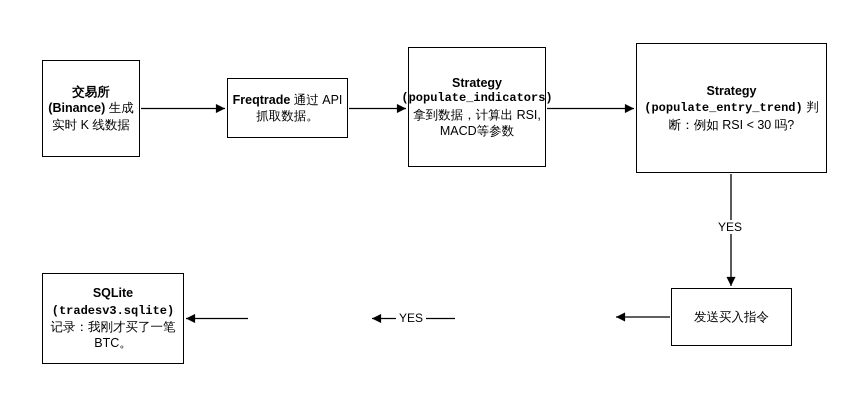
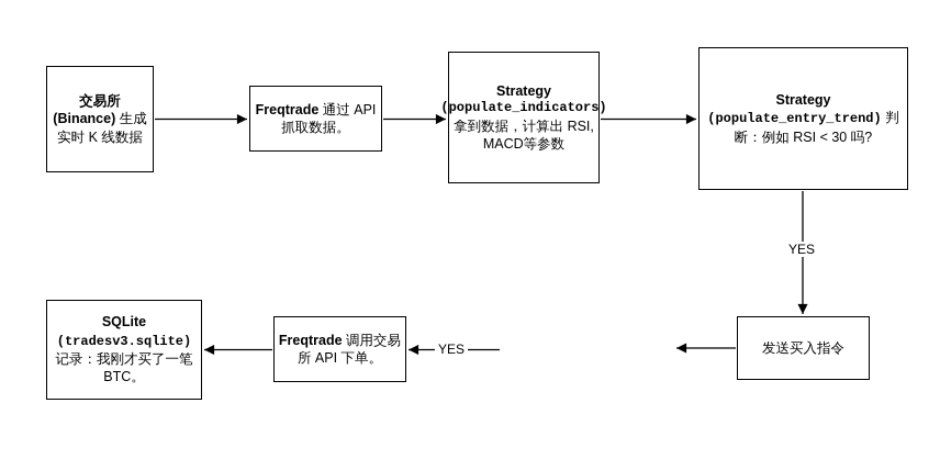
  交易所 (Binance) 生成实时 K 线数据
  Freqtrade 通过 API 抓取数据。
  Strategy
  (populate_indicators)
  拿到数据，计算出 RSI, MACD等参数
  Strategy
  (populate_entry_trend) 判断：例如 RSI < 30 吗?
  发送买入指令
+ Freqtrade 调用交易所 API 下单。
  SQLite
  (tradesv3.sqlite) 记录：我刚才买了一笔 BTC。
  YES
  YES
